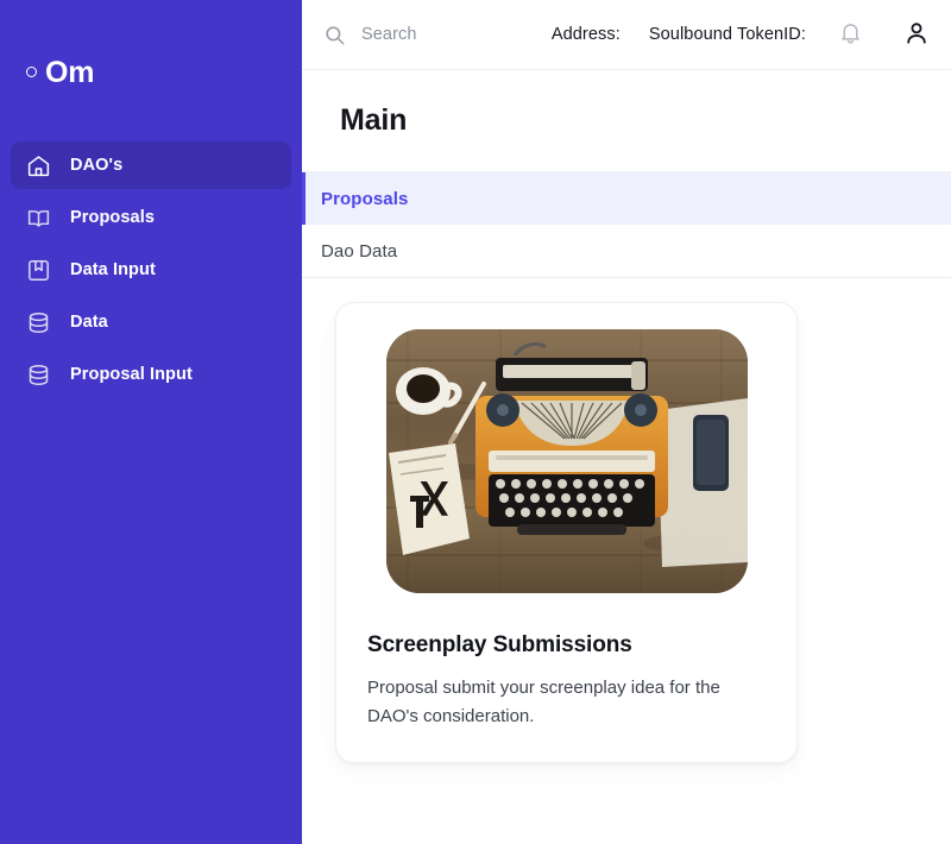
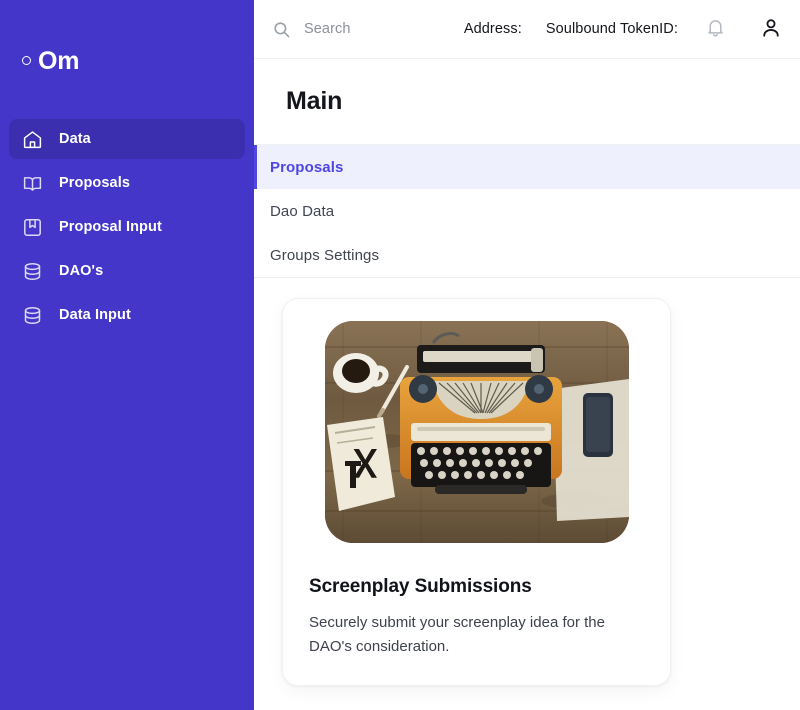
  Om
- DAO's
+ Data
  Proposals
- Data Input
+ Proposal Input
- Data
+ DAO's
- Proposal Input
+ Data Input
  Search
  Address:
  Soulbound TokenID:
  Main
  Proposals
  Dao Data
+ Groups Settings
  Screenplay Submissions
- Proposal submit your screenplay idea for the DAO's consideration.
+ Securely submit your screenplay idea for the DAO's consideration.
